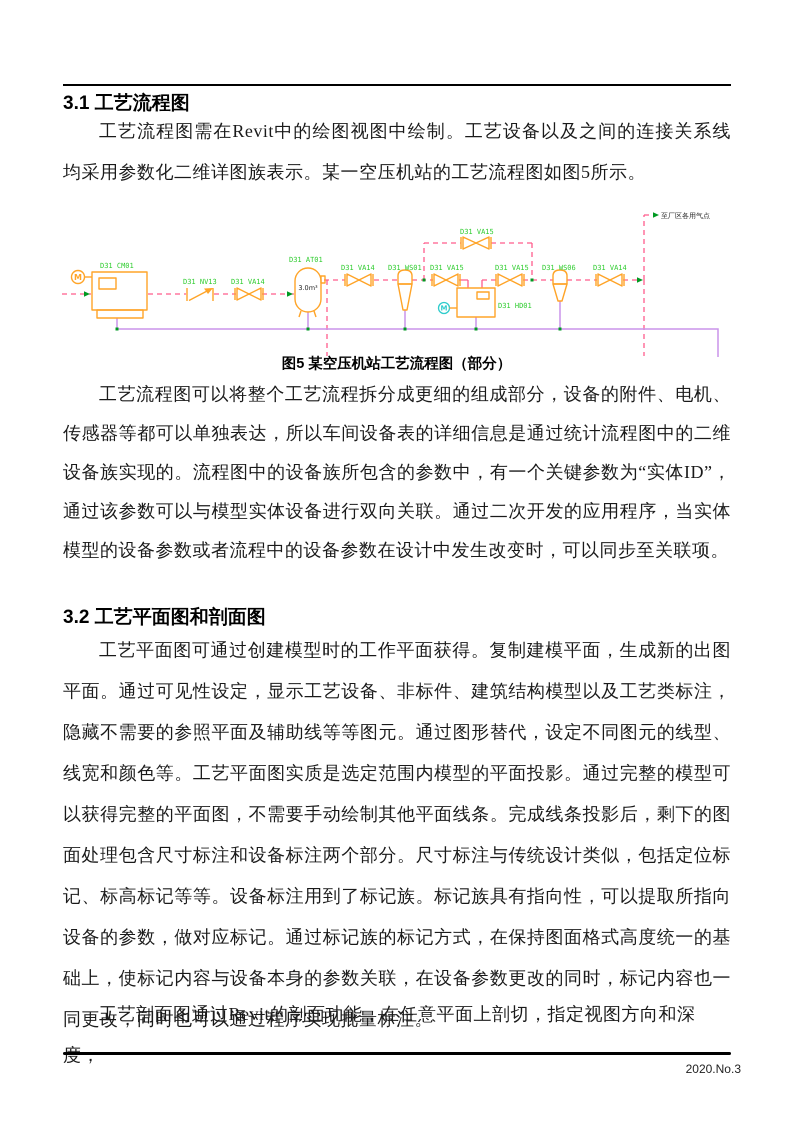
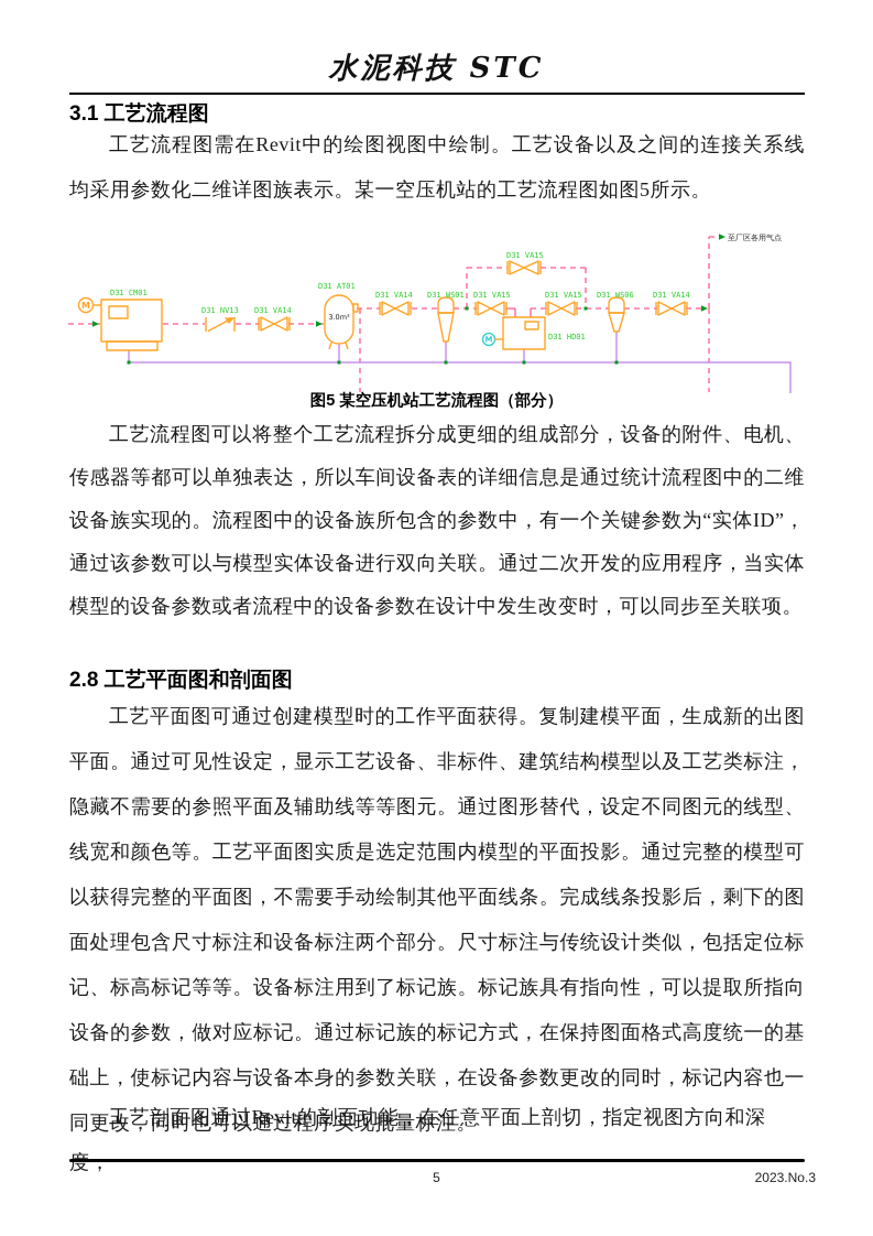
+ 水泥科技 STC
  3.1 工艺流程图
  工艺流程图需在Revit中的绘图视图中绘制。工艺设备以及之间的连接关系线均采用参数化二维详图族表示。某一空压机站的工艺流程图如图5所示。
  M
  3.0m³
  M
  D31 CM01
  D31 NV13
  D31 VA14
  D31 AT01
  D31 VA14
  D31 WS01
  D31 VA15
  D31 VA15
  D31 VA15
  D31 WS06
  D31 VA14
  D31 HD01
  至厂区各用气点
  图5 某空压机站工艺流程图（部分）
  工艺流程图可以将整个工艺流程拆分成更细的组成部分，设备的附件、电机、传感器等都可以单独表达，所以车间设备表的详细信息是通过统计流程图中的二维设备族实现的。流程图中的设备族所包含的参数中，有一个关键参数为“实体ID”，通过该参数可以与模型实体设备进行双向关联。通过二次开发的应用程序，当实体模型的设备参数或者流程中的设备参数在设计中发生改变时，可以同步至关联项。
- 3.2 工艺平面图和剖面图
+ 2.8 工艺平面图和剖面图
  工艺平面图可通过创建模型时的工作平面获得。复制建模平面，生成新的出图平面。通过可见性设定，显示工艺设备、非标件、建筑结构模型以及工艺类标注，隐藏不需要的参照平面及辅助线等等图元。通过图形替代，设定不同图元的线型、线宽和颜色等。工艺平面图实质是选定范围内模型的平面投影。通过完整的模型可以获得完整的平面图，不需要手动绘制其他平面线条。完成线条投影后，剩下的图面处理包含尺寸标注和设备标注两个部分。尺寸标注与传统设计类似，包括定位标记、标高标记等等。设备标注用到了标记族。标记族具有指向性，可以提取所指向设备的参数，做对应标记。通过标记族的标记方式，在保持图面格式高度统一的基础上，使标记内容与设备本身的参数关联，在设备参数更改的同时，标记内容也一同更改，同时也可以通过程序实现批量标注。
  工艺剖面图通过Revit的剖面功能，在任意平面上剖切，指定视图方向和深度，
+ 5
- 2020.No.3
+ 2023.No.3
